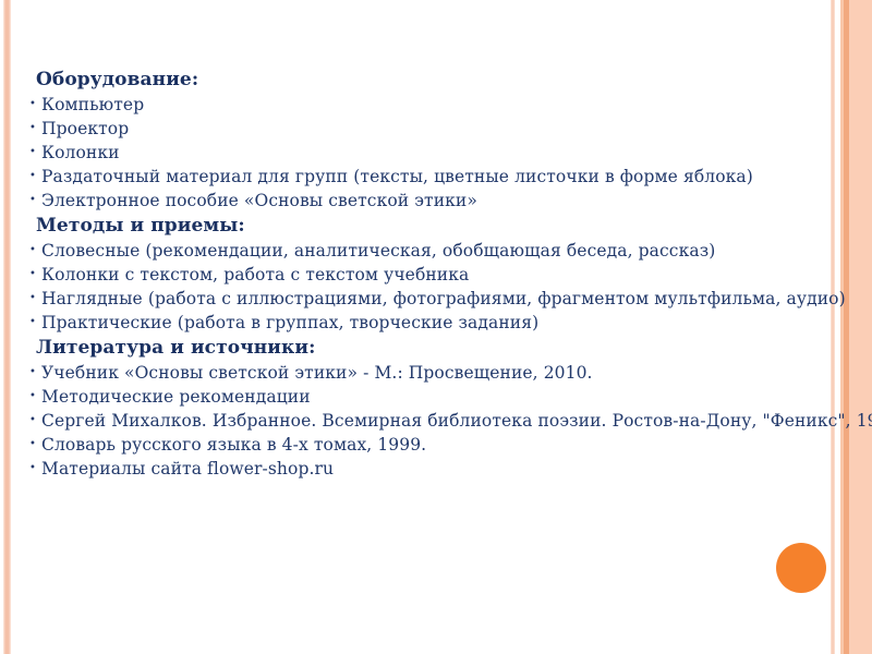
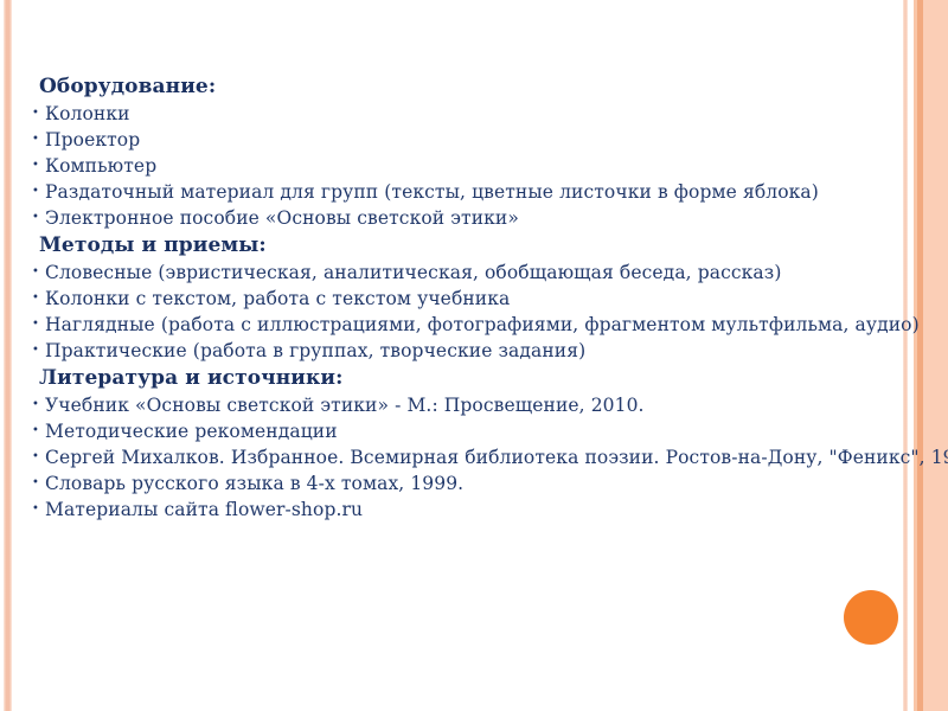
  Оборудование:
- • Компьютер
+ • Колонки
  • Проектор
- • Колонки
+ • Компьютер
  • Раздаточный материал для групп (тексты, цветные листочки в форме яблока)
  • Электронное пособие «Основы светской этики»
  Методы и приемы:
- • Словесные (рекомендации, аналитическая, обобщающая беседа, рассказ)
+ • Словесные (эвристическая, аналитическая, обобщающая беседа, рассказ)
  • Колонки с текстом, работа с текстом учебника
  • Наглядные (работа с иллюстрациями, фотографиями, фрагментом мультфильма, аудио)
  • Практические (работа в группах, творческие задания)
  Литература и источники:
  • Учебник «Основы светской этики» - М.: Просвещение, 2010.
  • Методические рекомендации
  • Сергей Михалков. Избранное. Всемирная библиотека поэзии. Ростов-на-Дону, "Феникс", 1
  • Словарь русского языка в 4-х томах, 1999.
  • Материалы сайта flower-shop.ru
